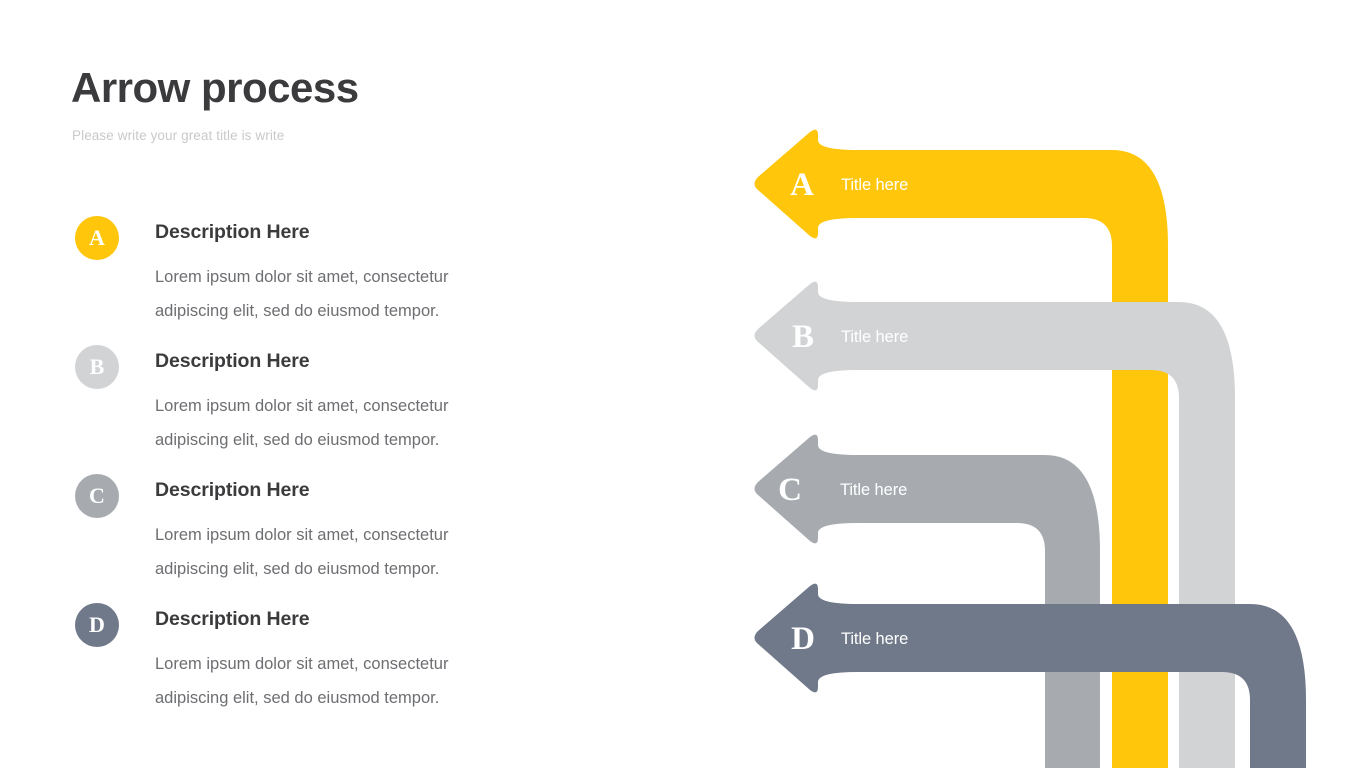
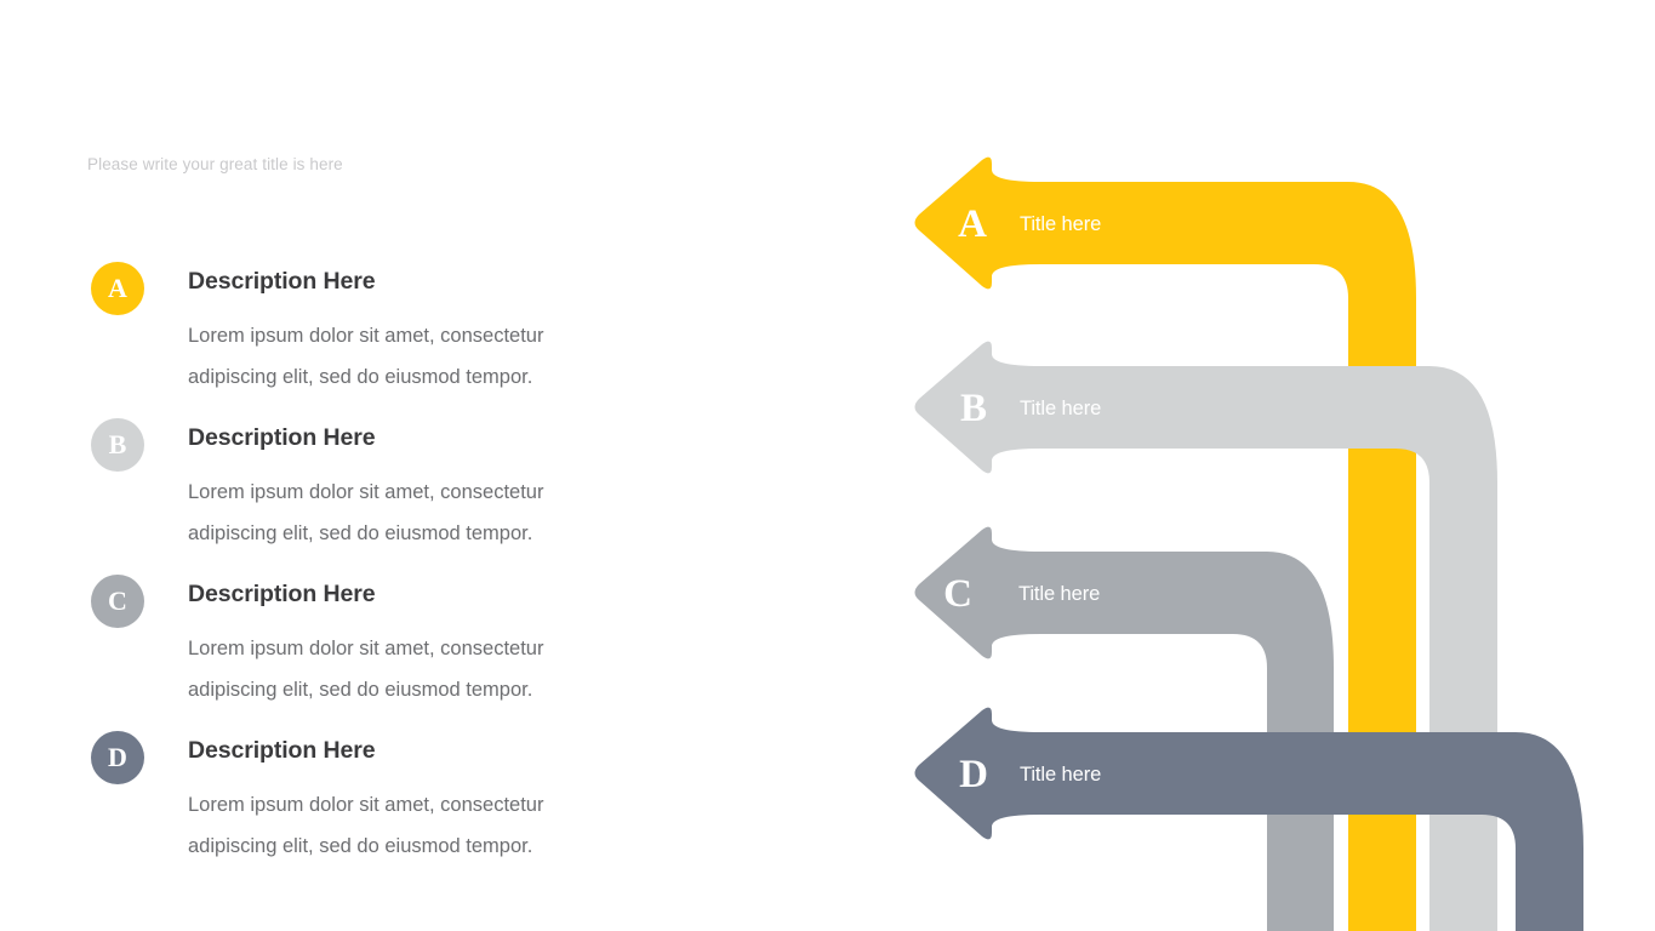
- Arrow process
- Please write your great title is write
+ Please write your great title is here
  A
  Description Here
  Lorem ipsum dolor sit amet, consectetur adipiscing elit, sed do eiusmod tempor.
  B
  Description Here
  Lorem ipsum dolor sit amet, consectetur adipiscing elit, sed do eiusmod tempor.
  C
  Description Here
  Lorem ipsum dolor sit amet, consectetur adipiscing elit, sed do eiusmod tempor.
  D
  Description Here
  Lorem ipsum dolor sit amet, consectetur adipiscing elit, sed do eiusmod tempor.
  C
  Title here
  A
  Title here
  B
  Title here
  D
  Title here
